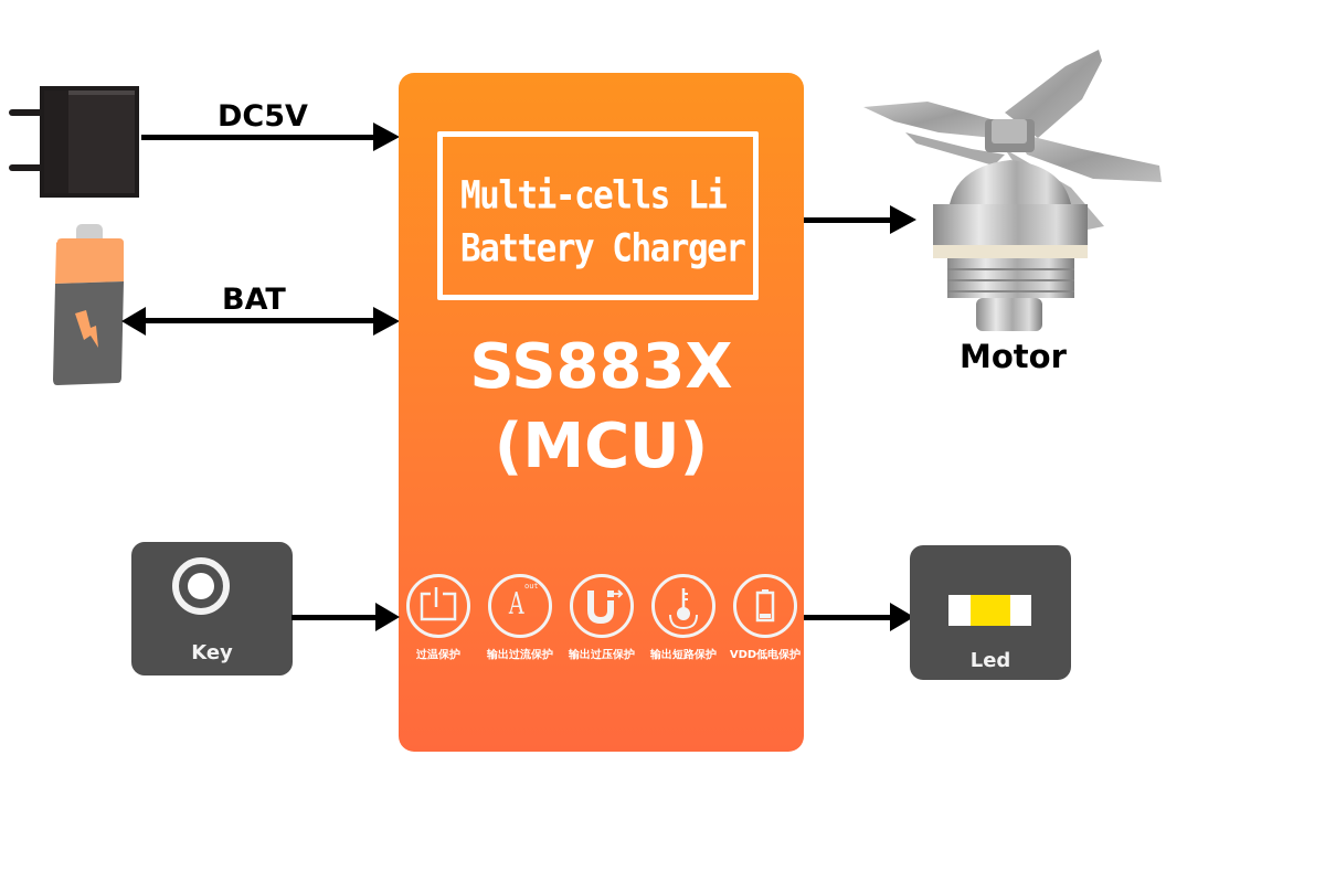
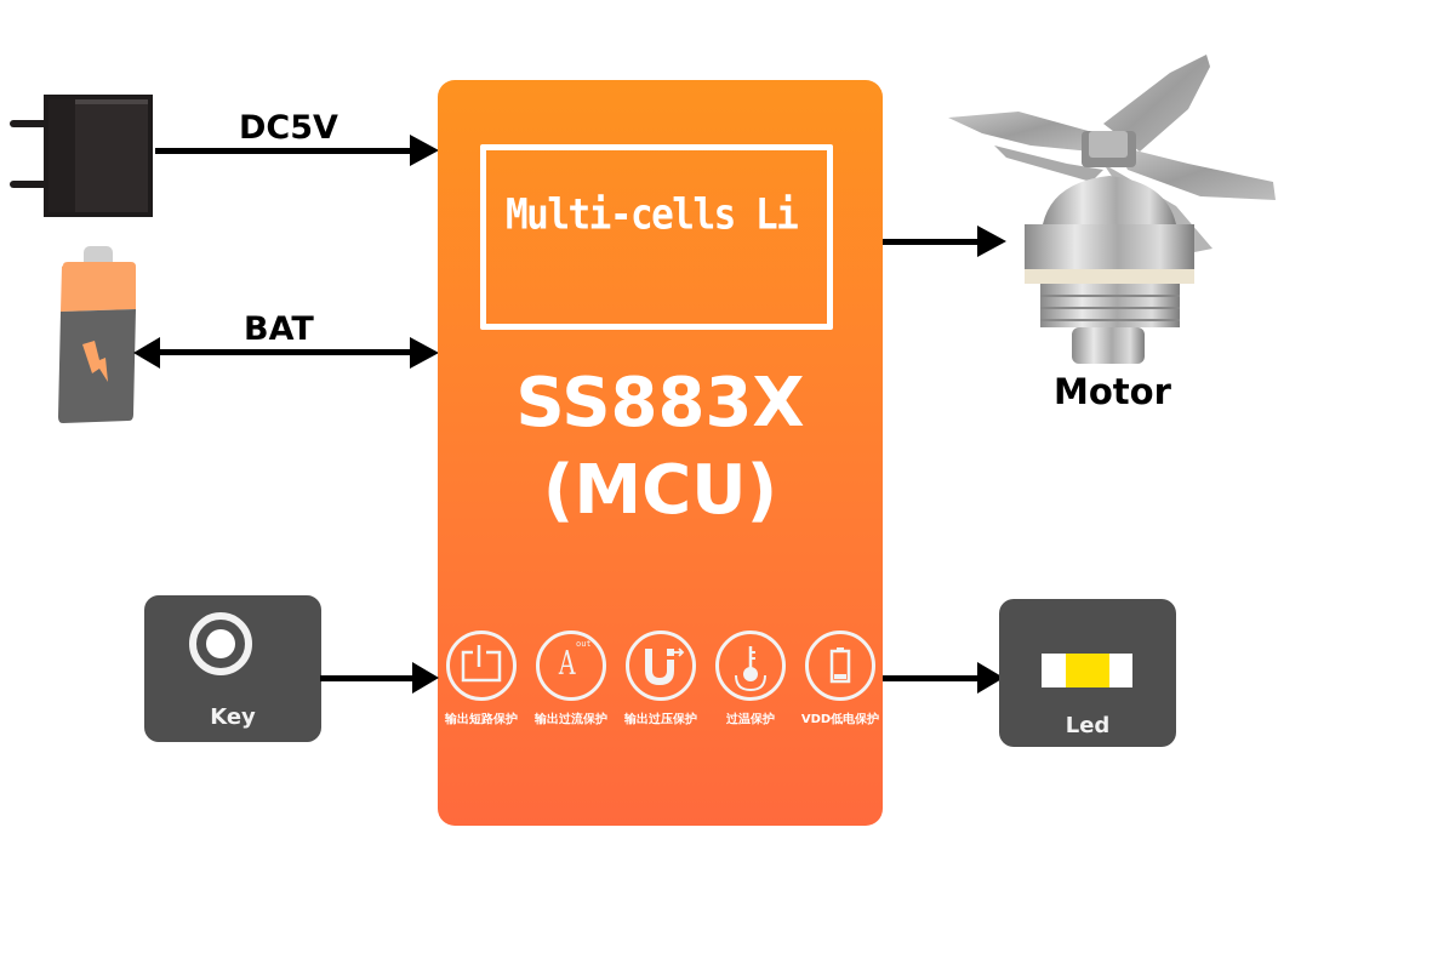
  DC5V
  BAT
  Multi-cells Li
- Battery Charger
  SS883X
  (MCU)
- 过温保护
+ 输出短路保护
  A
  out
  输出过流保护
  输出过压保护
- 输出短路保护
+ 过温保护
  VDD低电保护
  Motor
  Key
  Led
